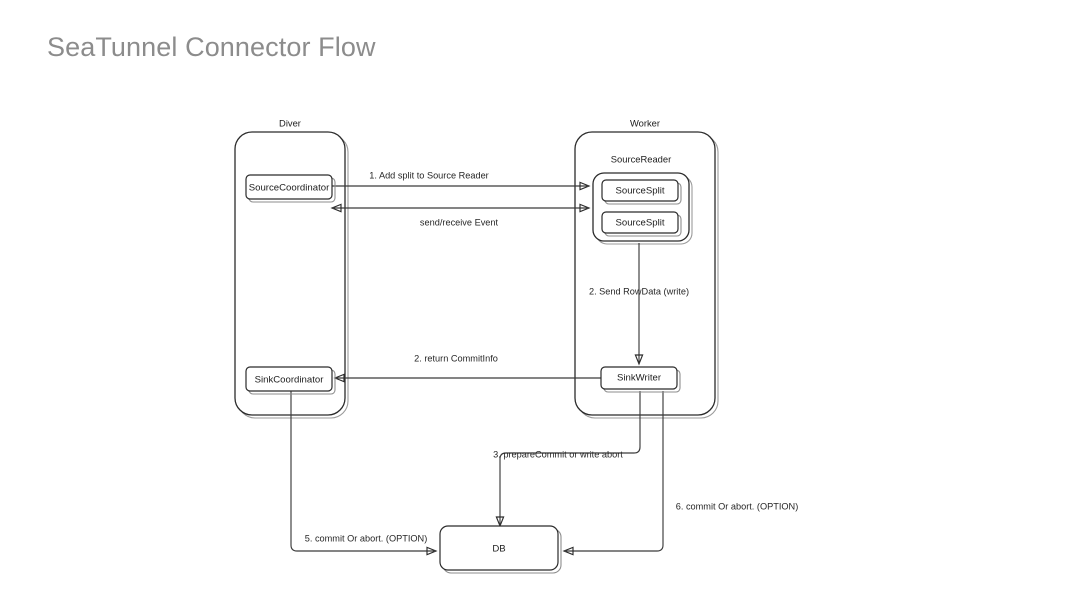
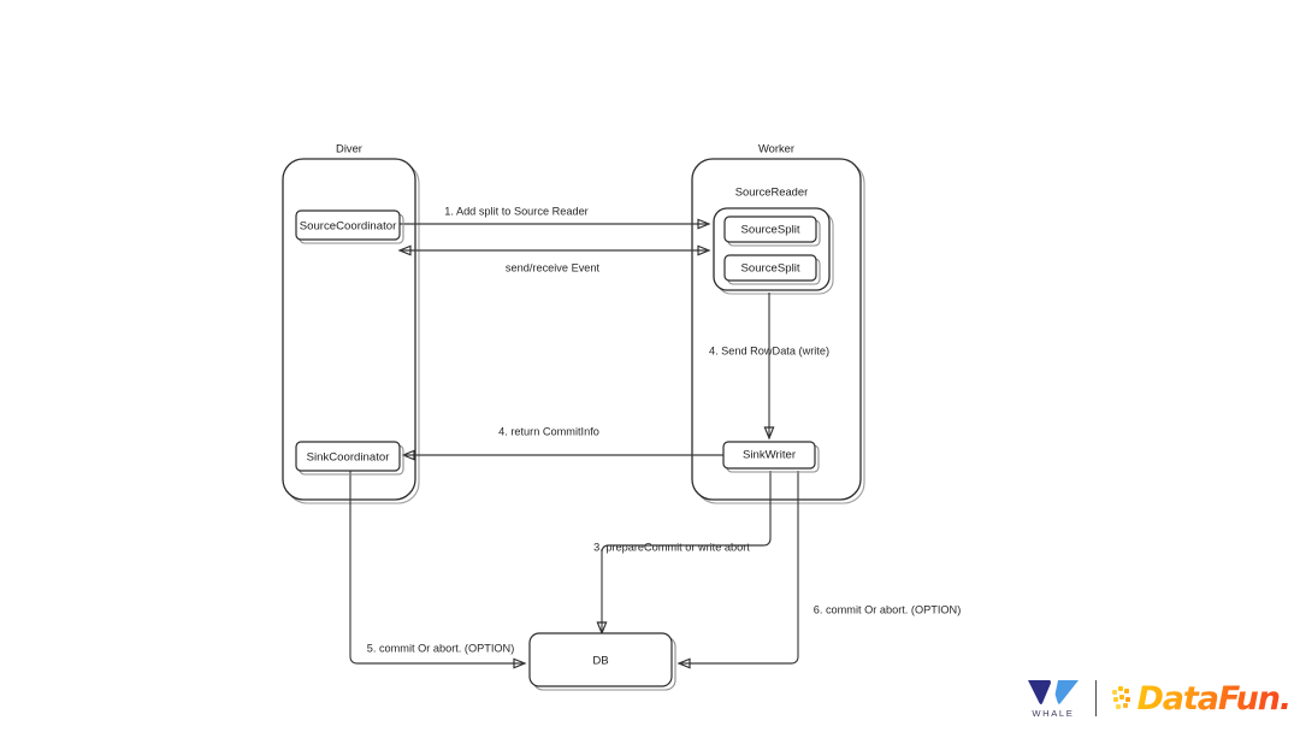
- SeaTunnel Connector Flow
  Diver
  Worker
  SourceReader
  1. Add split to Source Reader
  send/receive Event
- 2. Send RowData (write)
+ 4. Send RowData (write)
- 2. return CommitInfo
+ 4. return CommitInfo
  3. prepareCommit or write abort
  6. commit Or abort. (OPTION)
  5. commit Or abort. (OPTION)
  SourceCoordinator
  SinkCoordinator
  SourceSplit
  SourceSplit
  SinkWriter
  DB
+ WHALE
+ DataFun.
